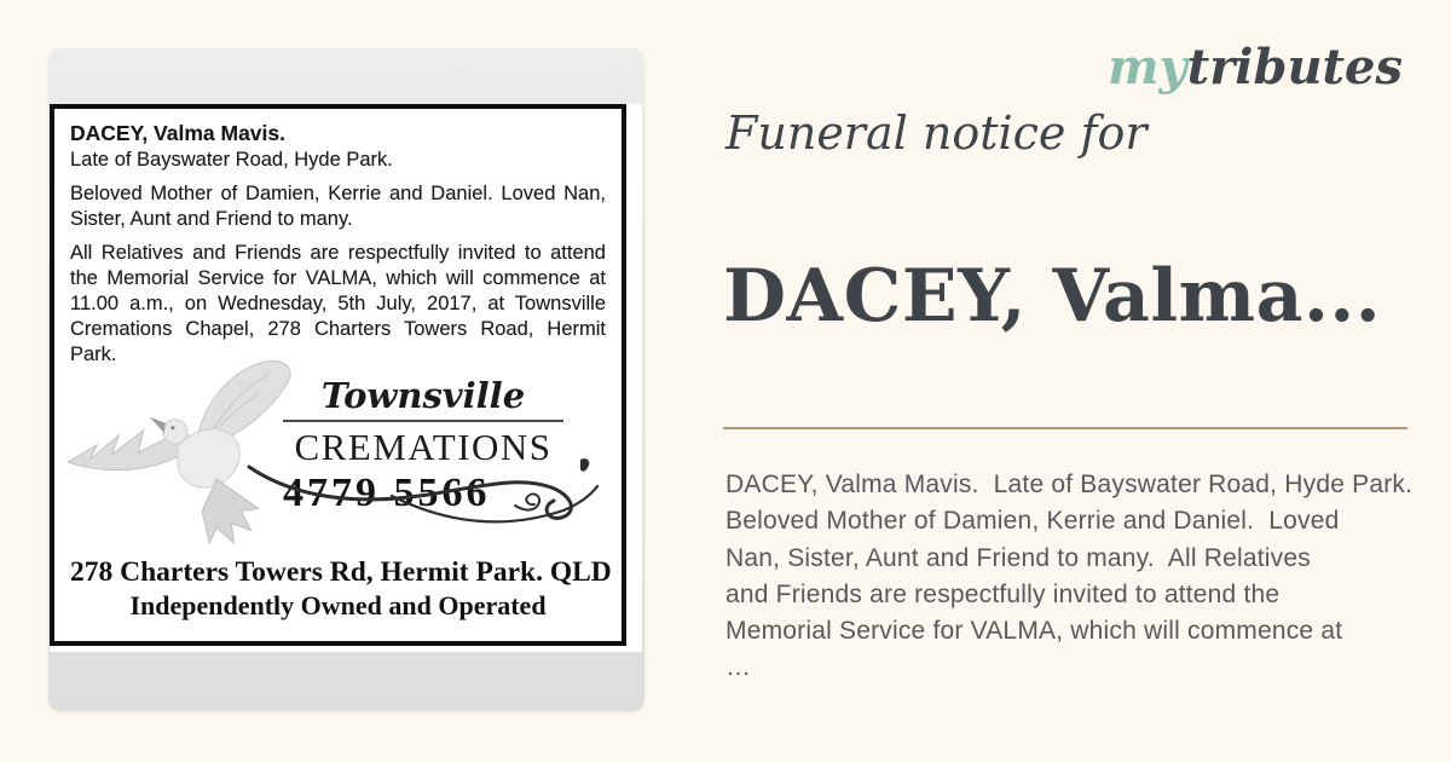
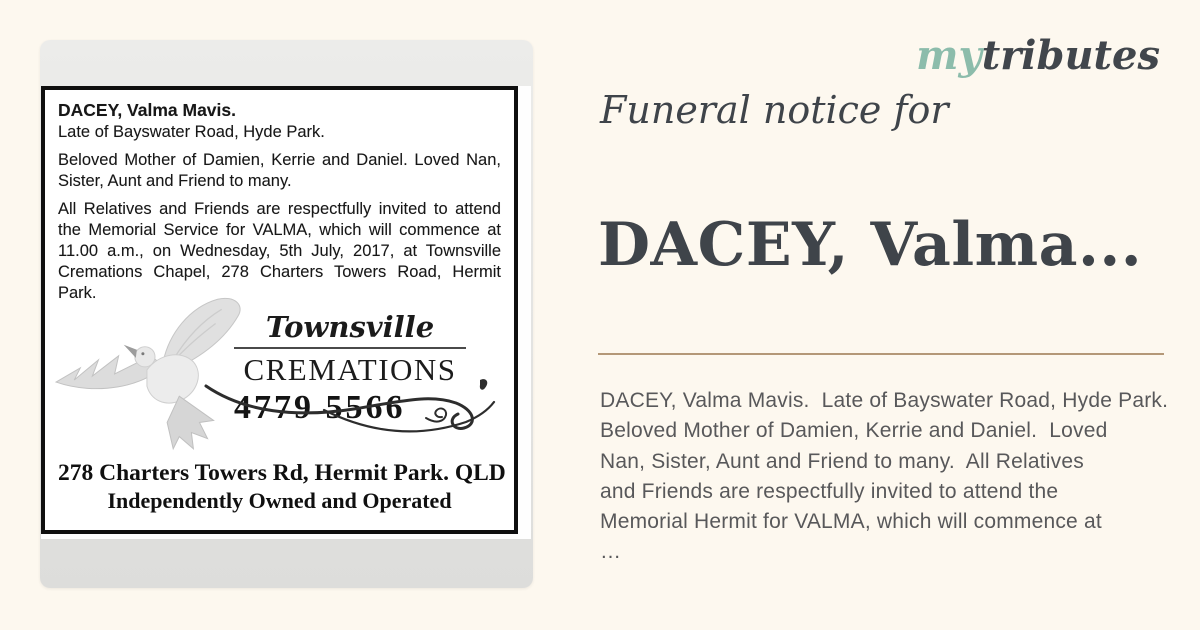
  DACEY, Valma Mavis.
  Late of Bayswater Road, Hyde Park.
  Beloved Mother of Damien, Kerrie and Daniel. Loved Nan, Sister, Aunt and Friend to many.
  All Relatives and Friends are respectfully invited to attend the Memorial Service for VALMA, which will commence at 11.00 a.m., on Wednesday, 5th July, 2017, at Townsville Cremations Chapel, 278 Charters Towers Road, Hermit Park.
  Townsville
  CREMATIONS
  4779 566
  278 Charters Towers Rd, Hermit Park. QLD
  Independently Owned and Operated
  mytributes
  Funeral notice for
  DACEY, Valma...
  DACEY, Valma Mavis. Late of Bayswater Road, Hyde Park.
  Beloved Mother of Damien, Kerrie and Daniel. Loved
  Nan, Sister, Aunt and Friend to many. All Relatives
  and Friends are respectfully invited to attend the
- Memorial Service for VALMA, which will commence at
+ Memorial Hermit for VALMA, which will commence at
  …
